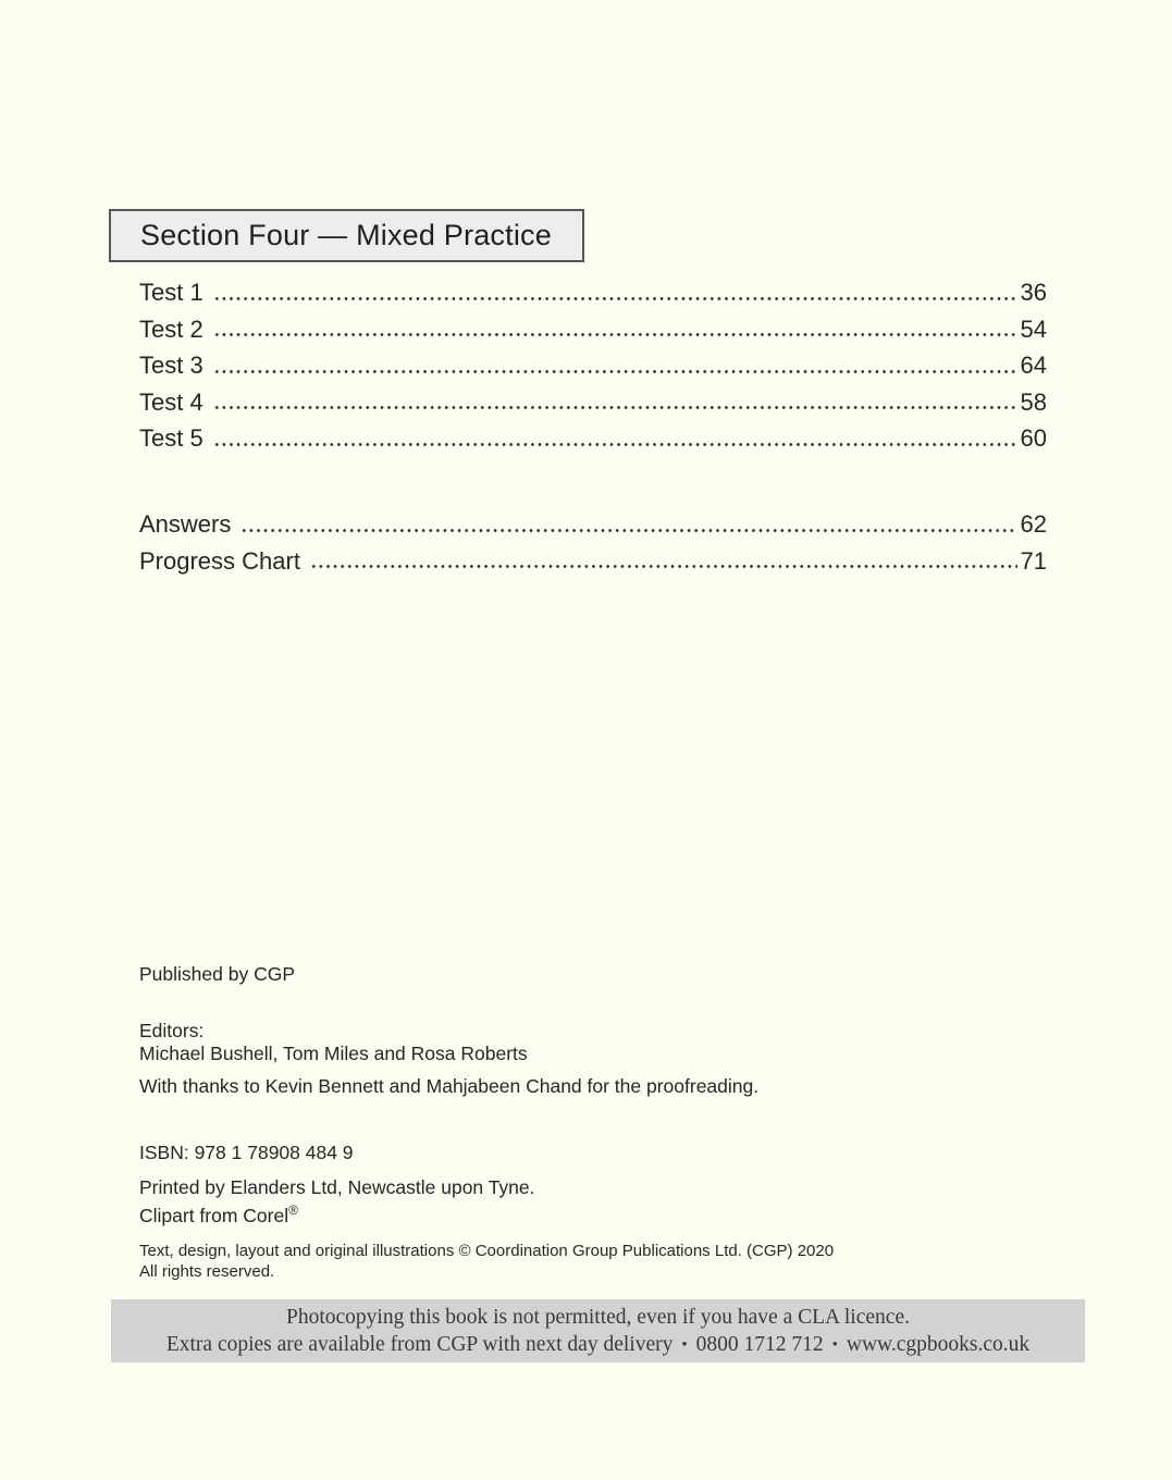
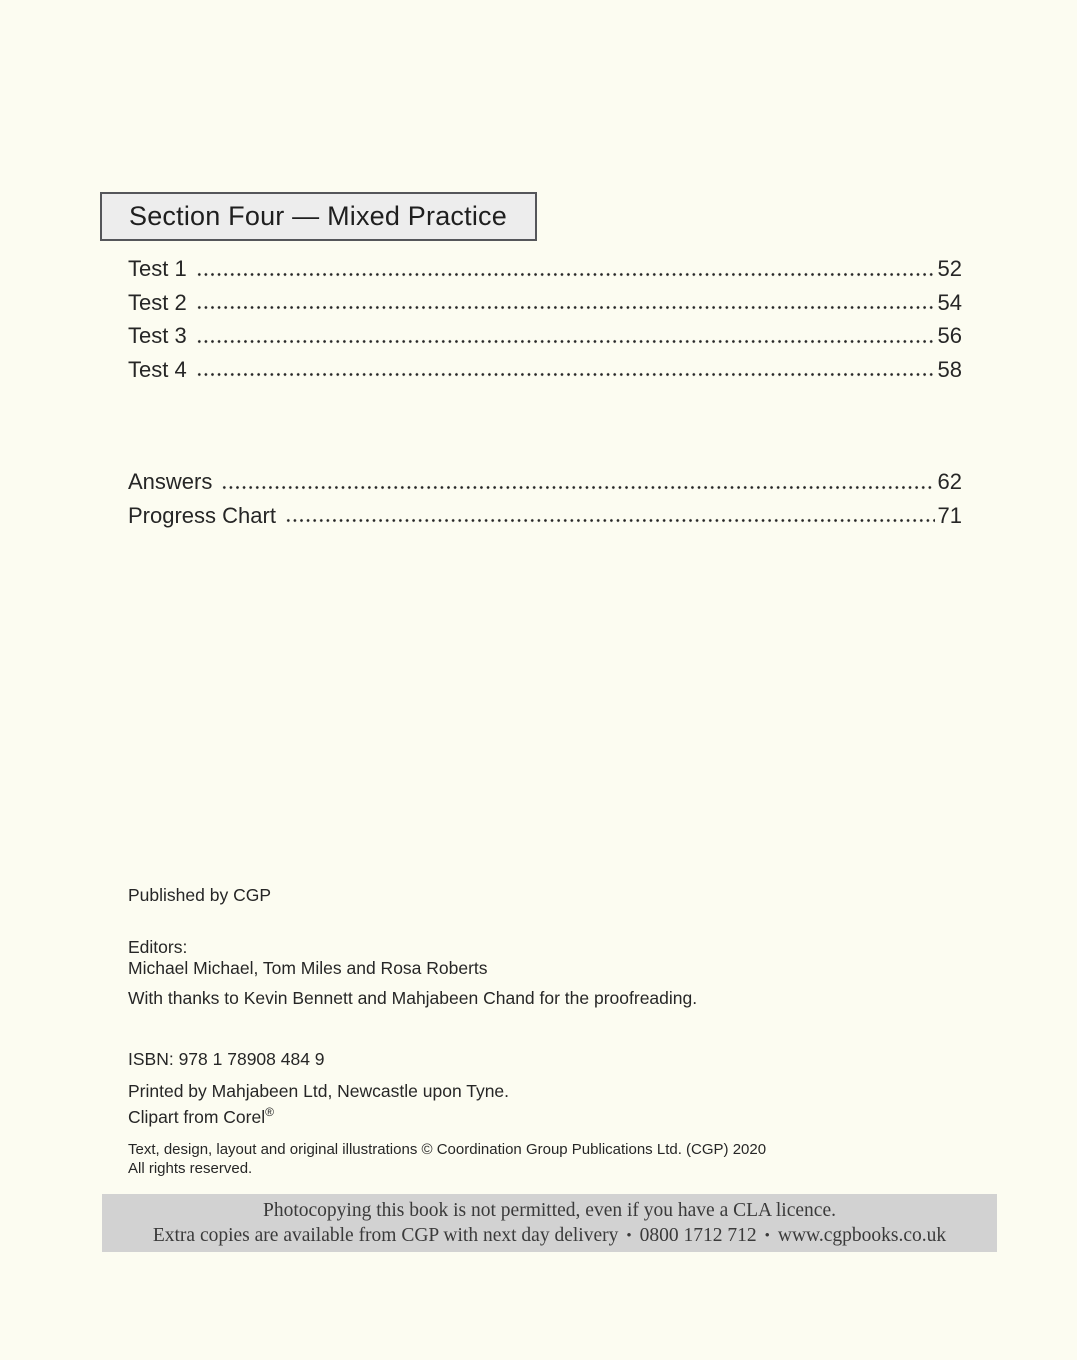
  Section Four — Mixed Practice
  Test 1
- 36
+ 52
  Test 2
  54
  Test 3
- 64
+ 56
  Test 4
  58
- Test 5
- 60
  Answers
  62
  Progress Chart
  71
  Published by CGP
  Editors:
- Michael Bushell, Tom Miles and Rosa Roberts
+ Michael Michael, Tom Miles and Rosa Roberts
  With thanks to Kevin Bennett and Mahjabeen Chand for the proofreading.
  ISBN: 978 1 78908 484 9
- Printed by Elanders Ltd, Newcastle upon Tyne.
+ Printed by Mahjabeen Ltd, Newcastle upon Tyne.
  Clipart from Corel®
  Text, design, layout and original illustrations © Coordination Group Publications Ltd. (CGP) 2020
  All rights reserved.
  Photocopying this book is not permitted, even if you have a CLA licence.
  Extra copies are available from CGP with next day delivery • 0800 1712 712 • www.cgpbooks.co.uk
